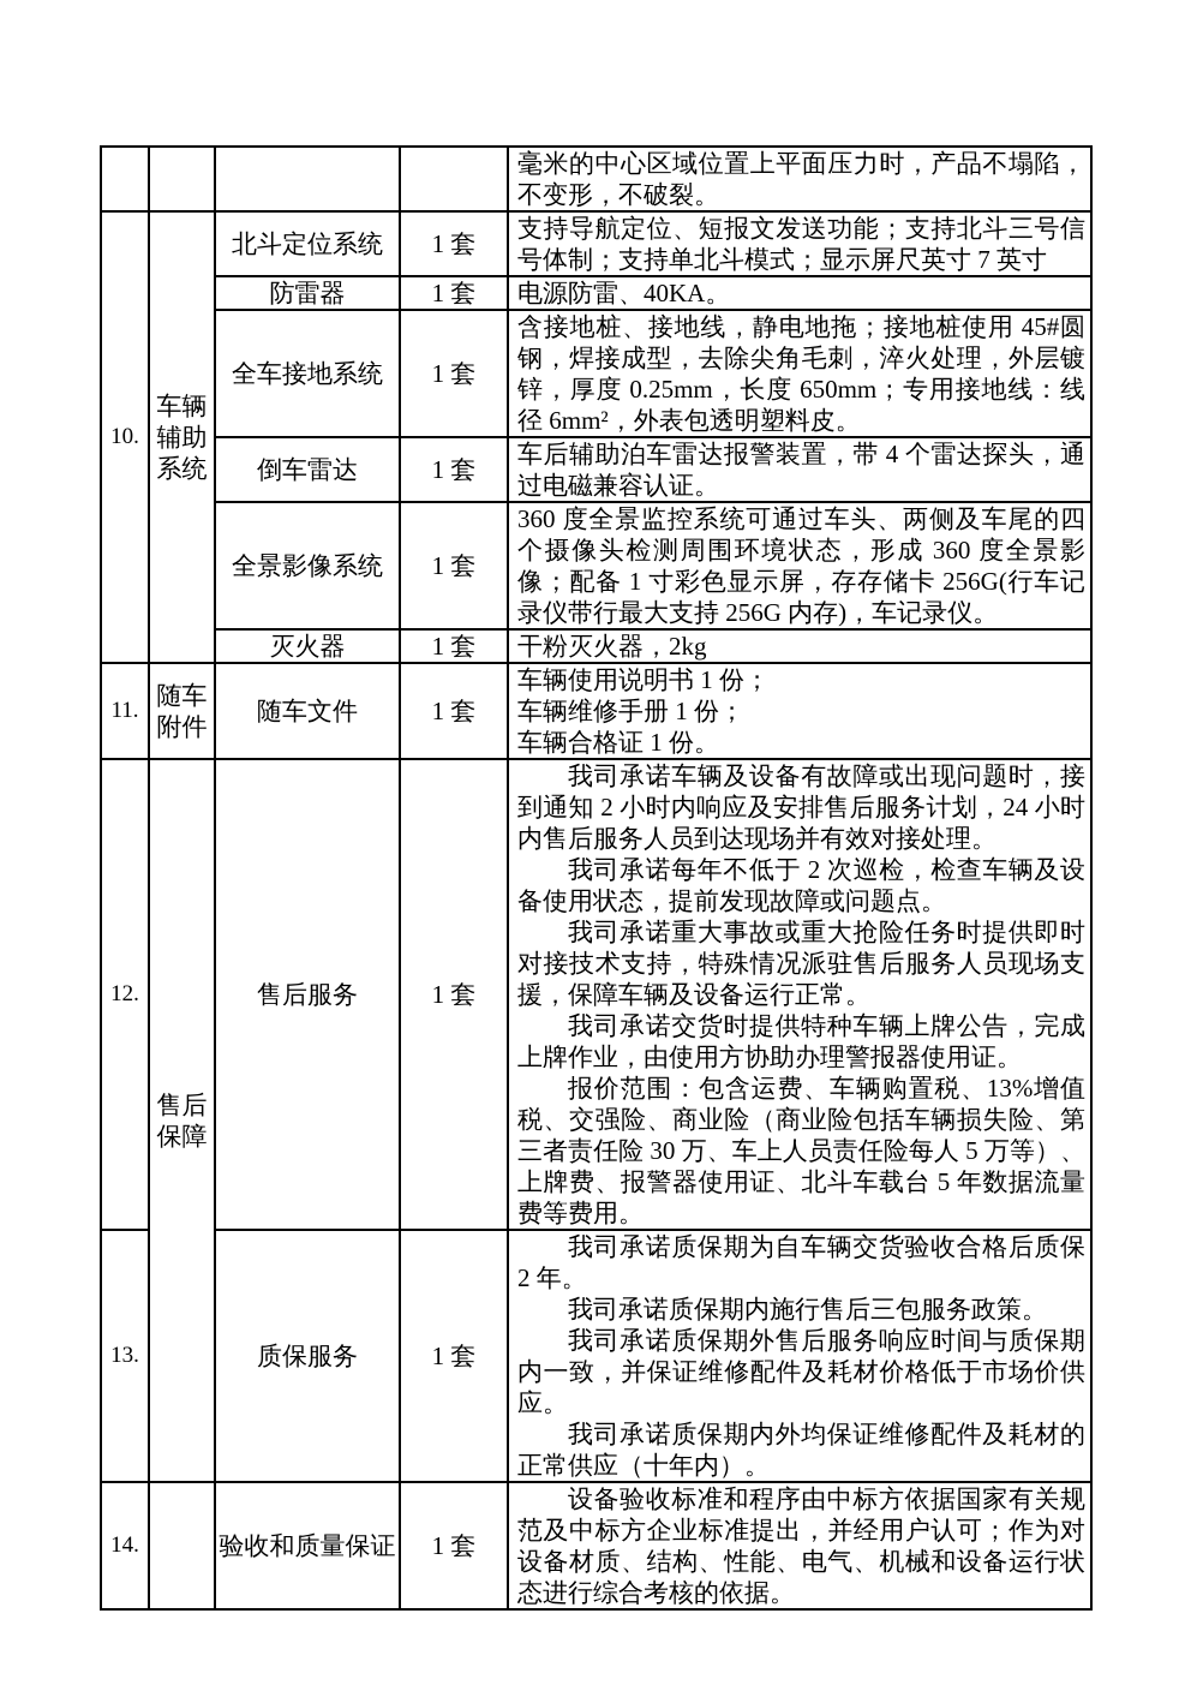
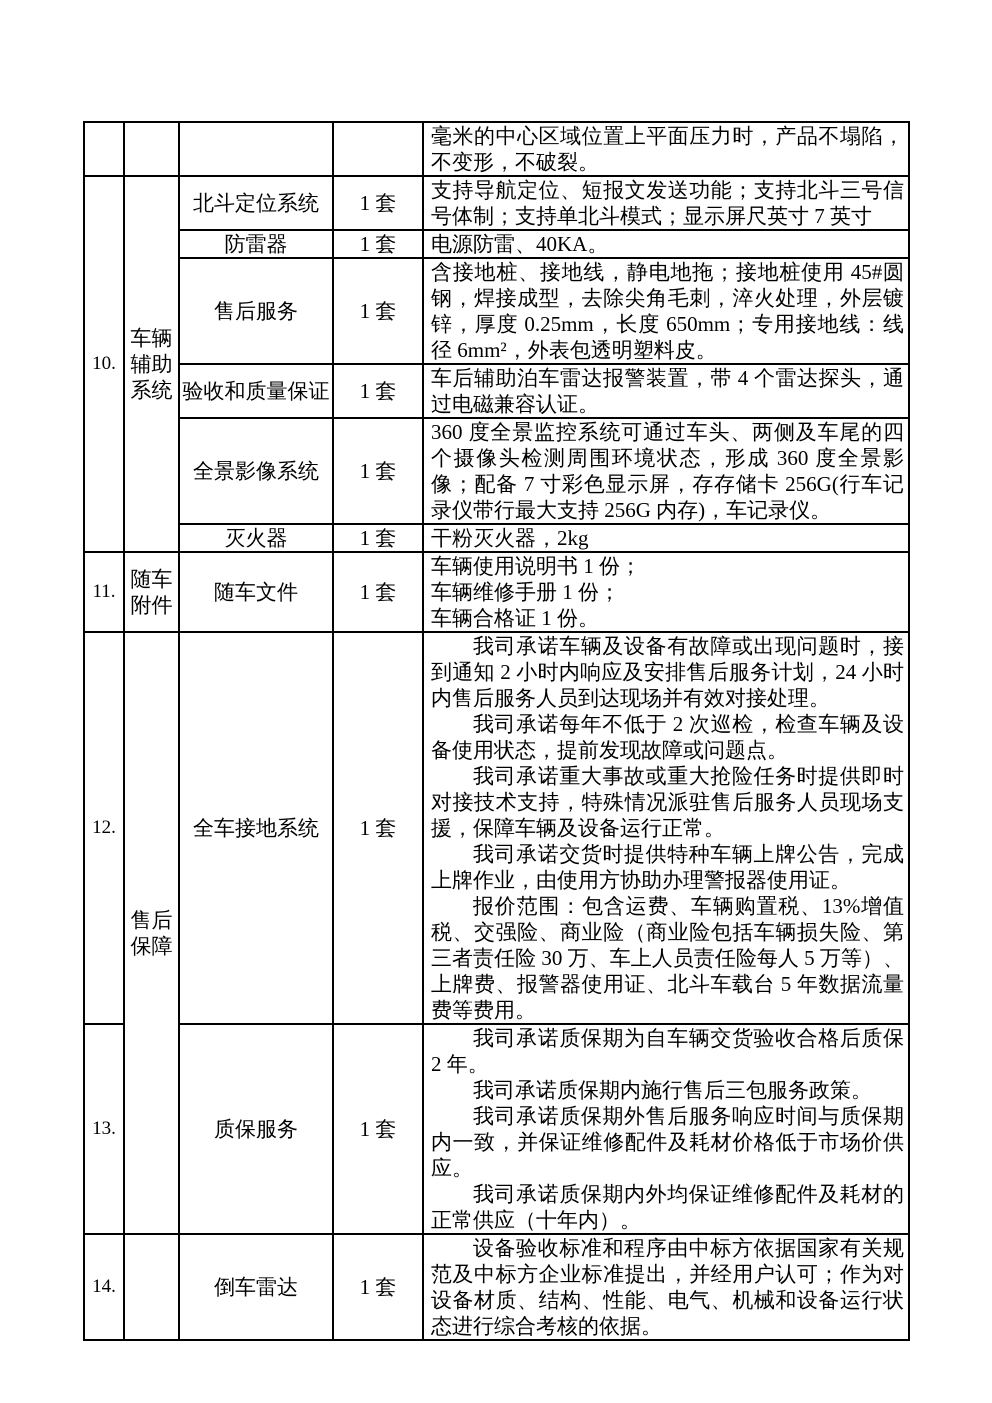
  				毫米的中心区域位置上平面压力时，产品不塌陷，不变形，不破裂。
  10.	车辆辅助系统	北斗定位系统	1 套	支持导航定位、短报文发送功能；支持北斗三号信号体制；支持单北斗模式；显示屏尺英寸 7 英寸
  防雷器	1 套	电源防雷、40KA。
- 全车接地系统	1 套	含接地桩、接地线，静电地拖；接地桩使用 45#圆钢，焊接成型，去除尖角毛刺，淬火处理，外层镀锌，厚度 0.25mm，长度 650mm；专用接地线：线径 6mm²，外表包透明塑料皮。
+ 售后服务	1 套	含接地桩、接地线，静电地拖；接地桩使用 45#圆钢，焊接成型，去除尖角毛刺，淬火处理，外层镀锌，厚度 0.25mm，长度 650mm；专用接地线：线径 6mm²，外表包透明塑料皮。
- 倒车雷达	1 套	车后辅助泊车雷达报警装置，带 4 个雷达探头，通过电磁兼容认证。
+ 验收和质量保证	1 套	车后辅助泊车雷达报警装置，带 4 个雷达探头，通过电磁兼容认证。
- 全景影像系统	1 套	360 度全景监控系统可通过车头、两侧及车尾的四个摄像头检测周围环境状态，形成 360 度全景影像；配备 1 寸彩色显示屏，存存储卡 256G(行车记录仪带行最大支持 256G 内存)，车记录仪。
+ 全景影像系统	1 套	360 度全景监控系统可通过车头、两侧及车尾的四个摄像头检测周围环境状态，形成 360 度全景影像；配备 7 寸彩色显示屏，存存储卡 256G(行车记录仪带行最大支持 256G 内存)，车记录仪。
  灭火器	1 套	干粉灭火器，2kg
  11.	随车附件	随车文件	1 套	车辆使用说明书 1 份；车辆维修手册 1 份；车辆合格证 1 份。
- 12.	售后保障	售后服务	1 套	我司承诺车辆及设备有故障或出现问题时，接到通知 2 小时内响应及安排售后服务计划，24 小时内售后服务人员到达现场并有效对接处理。我司承诺每年不低于 2 次巡检，检查车辆及设备使用状态，提前发现故障或问题点。我司承诺重大事故或重大抢险任务时提供即时对接技术支持，特殊情况派驻售后服务人员现场支援，保障车辆及设备运行正常。我司承诺交货时提供特种车辆上牌公告，完成上牌作业，由使用方协助办理警报器使用证。报价范围：包含运费、车辆购置税、13%增值税、交强险、商业险（商业险包括车辆损失险、第三者责任险 30 万、车上人员责任险每人 5 万等）、上牌费、报警器使用证、北斗车载台 5 年数据流量费等费用。
+ 12.	售后保障	全车接地系统	1 套	我司承诺车辆及设备有故障或出现问题时，接到通知 2 小时内响应及安排售后服务计划，24 小时内售后服务人员到达现场并有效对接处理。我司承诺每年不低于 2 次巡检，检查车辆及设备使用状态，提前发现故障或问题点。我司承诺重大事故或重大抢险任务时提供即时对接技术支持，特殊情况派驻售后服务人员现场支援，保障车辆及设备运行正常。我司承诺交货时提供特种车辆上牌公告，完成上牌作业，由使用方协助办理警报器使用证。报价范围：包含运费、车辆购置税、13%增值税、交强险、商业险（商业险包括车辆损失险、第三者责任险 30 万、车上人员责任险每人 5 万等）、上牌费、报警器使用证、北斗车载台 5 年数据流量费等费用。
  13.	质保服务	1 套	我司承诺质保期为自车辆交货验收合格后质保 2 年。我司承诺质保期内施行售后三包服务政策。我司承诺质保期外售后服务响应时间与质保期内一致，并保证维修配件及耗材价格低于市场价供应。我司承诺质保期内外均保证维修配件及耗材的正常供应（十年内）。
- 14.		验收和质量保证	1 套	设备验收标准和程序由中标方依据国家有关规范及中标方企业标准提出，并经用户认可；作为对设备材质、结构、性能、电气、机械和设备运行状态进行综合考核的依据。
+ 14.		倒车雷达	1 套	设备验收标准和程序由中标方依据国家有关规范及中标方企业标准提出，并经用户认可；作为对设备材质、结构、性能、电气、机械和设备运行状态进行综合考核的依据。
